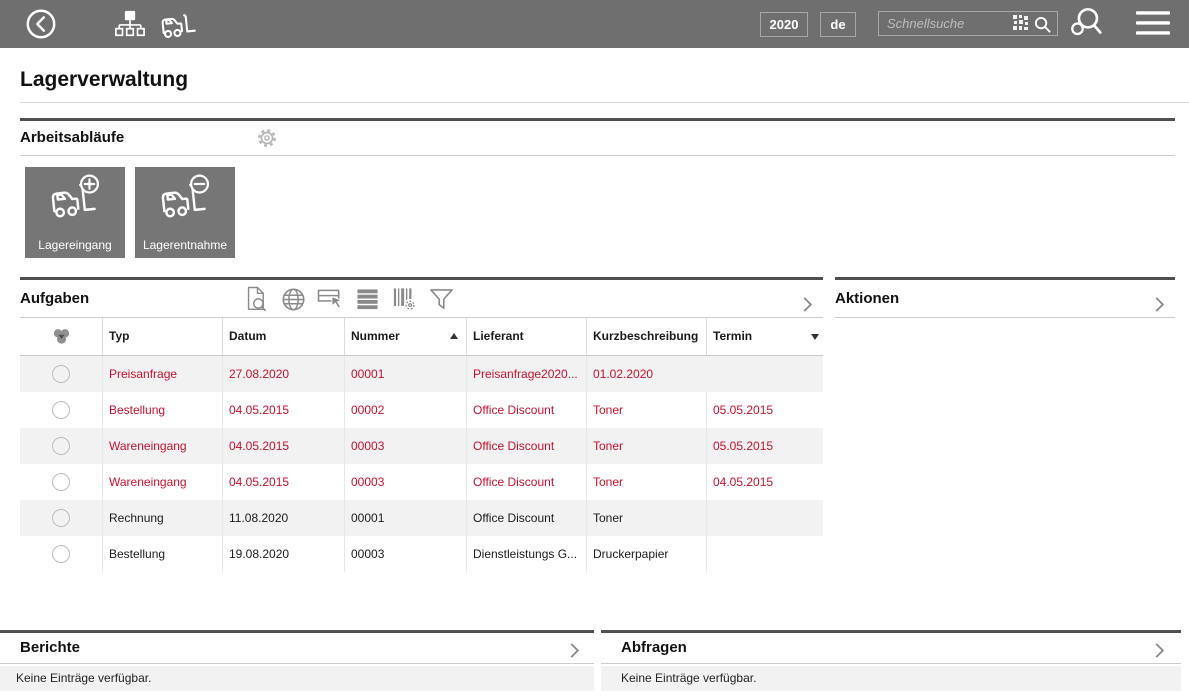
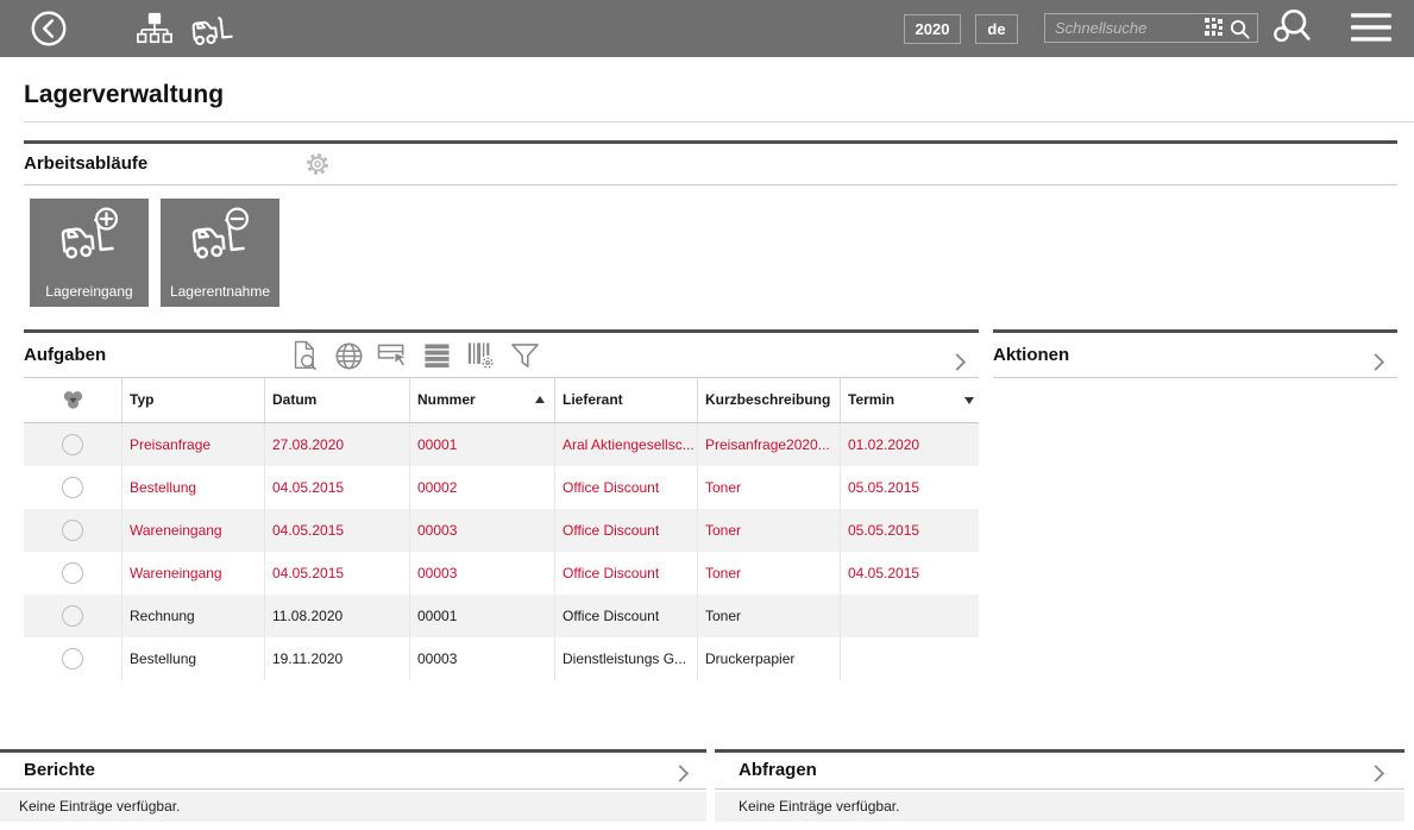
  2020
  de
  Schnellsuche
  Lagerverwaltung
  Arbeitsabläufe
  Lagereingang
  Lagerentnahme
  Aufgaben
  Typ
  Datum
  Nummer
  Lieferant
  Kurzbeschreibung
  Termin
  Preisanfrage
  27.08.2020
  00001
+ Aral Aktiengesellsc...
  Preisanfrage2020...
  01.02.2020
  Bestellung
  04.05.2015
  00002
  Office Discount
  Toner
  05.05.2015
  Wareneingang
  04.05.2015
  00003
  Office Discount
  Toner
  05.05.2015
  Wareneingang
  04.05.2015
  00003
  Office Discount
  Toner
  04.05.2015
  Rechnung
  11.08.2020
  00001
  Office Discount
  Toner
  Bestellung
- 19.08.2020
+ 19.11.2020
  00003
  Dienstleistungs G...
  Druckerpapier
  Aktionen
  Berichte
  Keine Einträge verfügbar.
  Abfragen
  Keine Einträge verfügbar.
